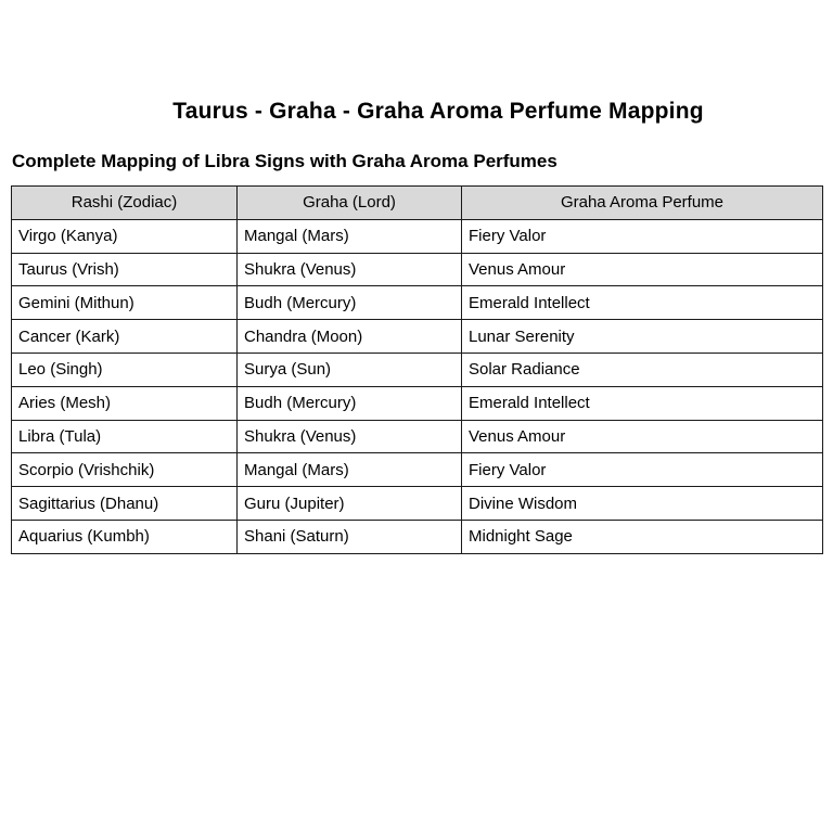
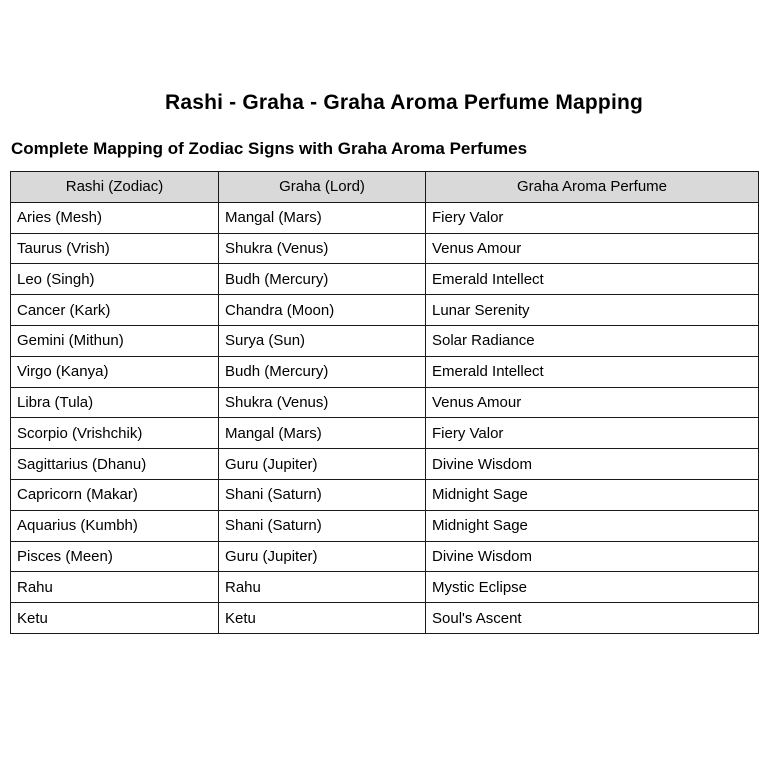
- Taurus - Graha - Graha Aroma Perfume Mapping
+ Rashi - Graha - Graha Aroma Perfume Mapping
- Complete Mapping of Libra Signs with Graha Aroma Perfumes
+ Complete Mapping of Zodiac Signs with Graha Aroma Perfumes
  Rashi (Zodiac)	Graha (Lord)	Graha Aroma Perfume
- Virgo (Kanya)	Mangal (Mars)	Fiery Valor
+ Aries (Mesh)	Mangal (Mars)	Fiery Valor
  Taurus (Vrish)	Shukra (Venus)	Venus Amour
- Gemini (Mithun)	Budh (Mercury)	Emerald Intellect
+ Leo (Singh)	Budh (Mercury)	Emerald Intellect
  Cancer (Kark)	Chandra (Moon)	Lunar Serenity
- Leo (Singh)	Surya (Sun)	Solar Radiance
+ Gemini (Mithun)	Surya (Sun)	Solar Radiance
- Aries (Mesh)	Budh (Mercury)	Emerald Intellect
+ Virgo (Kanya)	Budh (Mercury)	Emerald Intellect
  Libra (Tula)	Shukra (Venus)	Venus Amour
  Scorpio (Vrishchik)	Mangal (Mars)	Fiery Valor
  Sagittarius (Dhanu)	Guru (Jupiter)	Divine Wisdom
+ Capricorn (Makar)	Shani (Saturn)	Midnight Sage
  Aquarius (Kumbh)	Shani (Saturn)	Midnight Sage
+ Pisces (Meen)	Guru (Jupiter)	Divine Wisdom
+ Rahu	Rahu	Mystic Eclipse
+ Ketu	Ketu	Soul's Ascent
